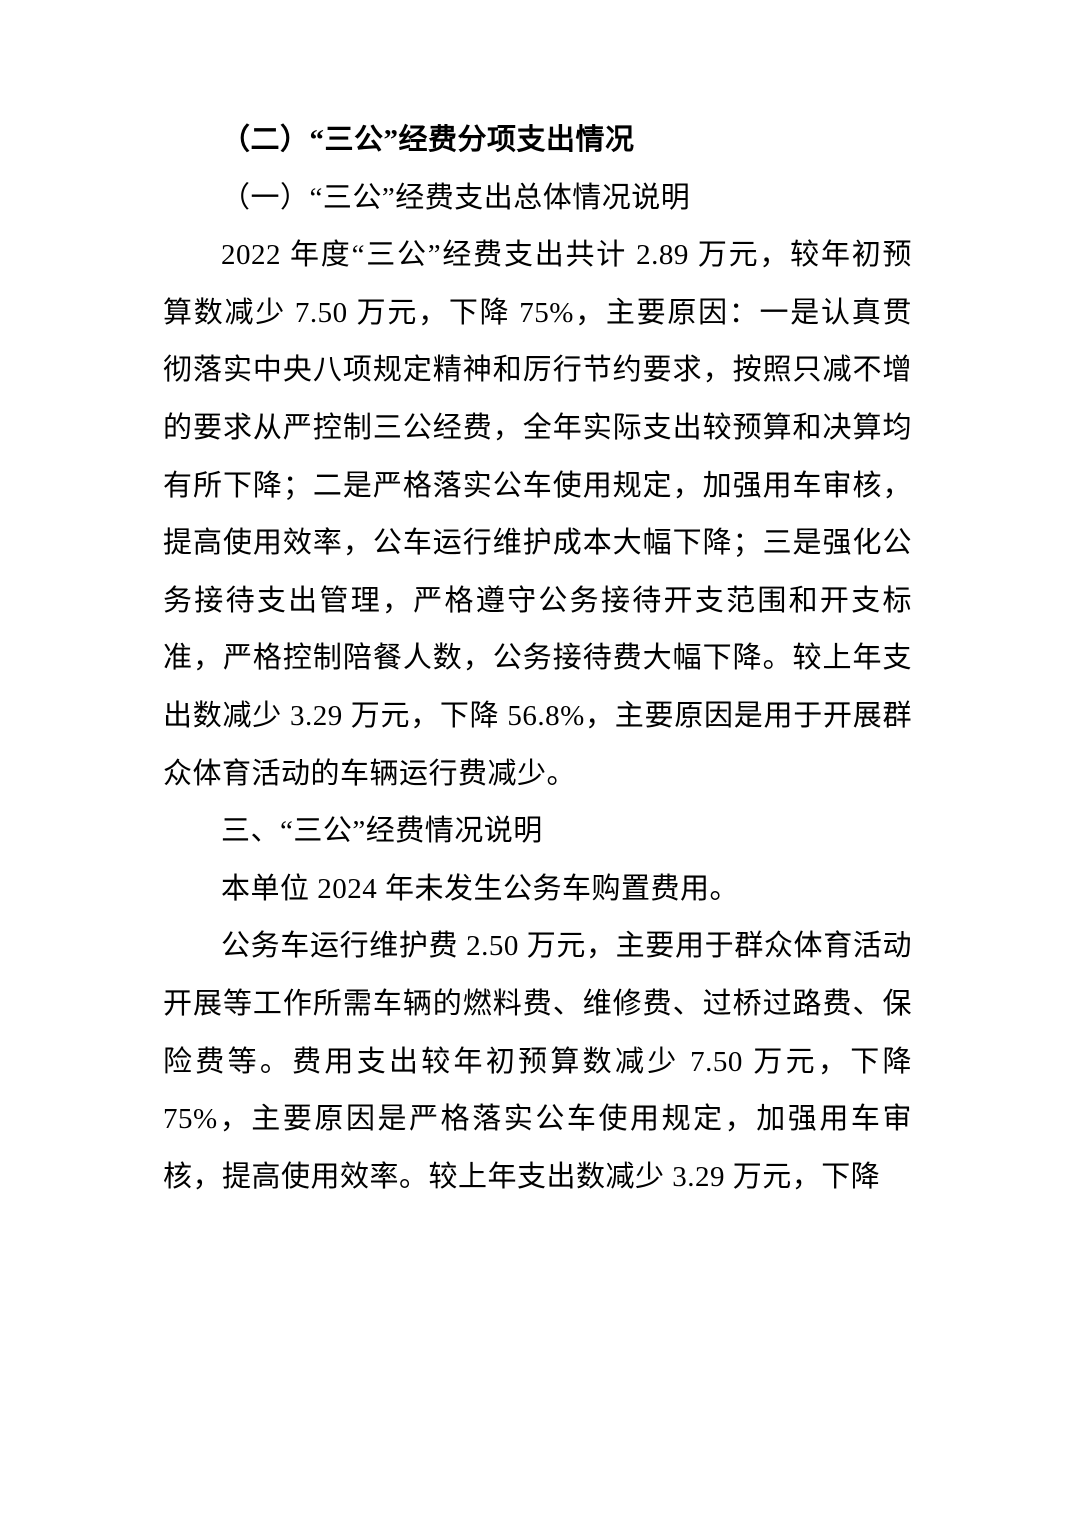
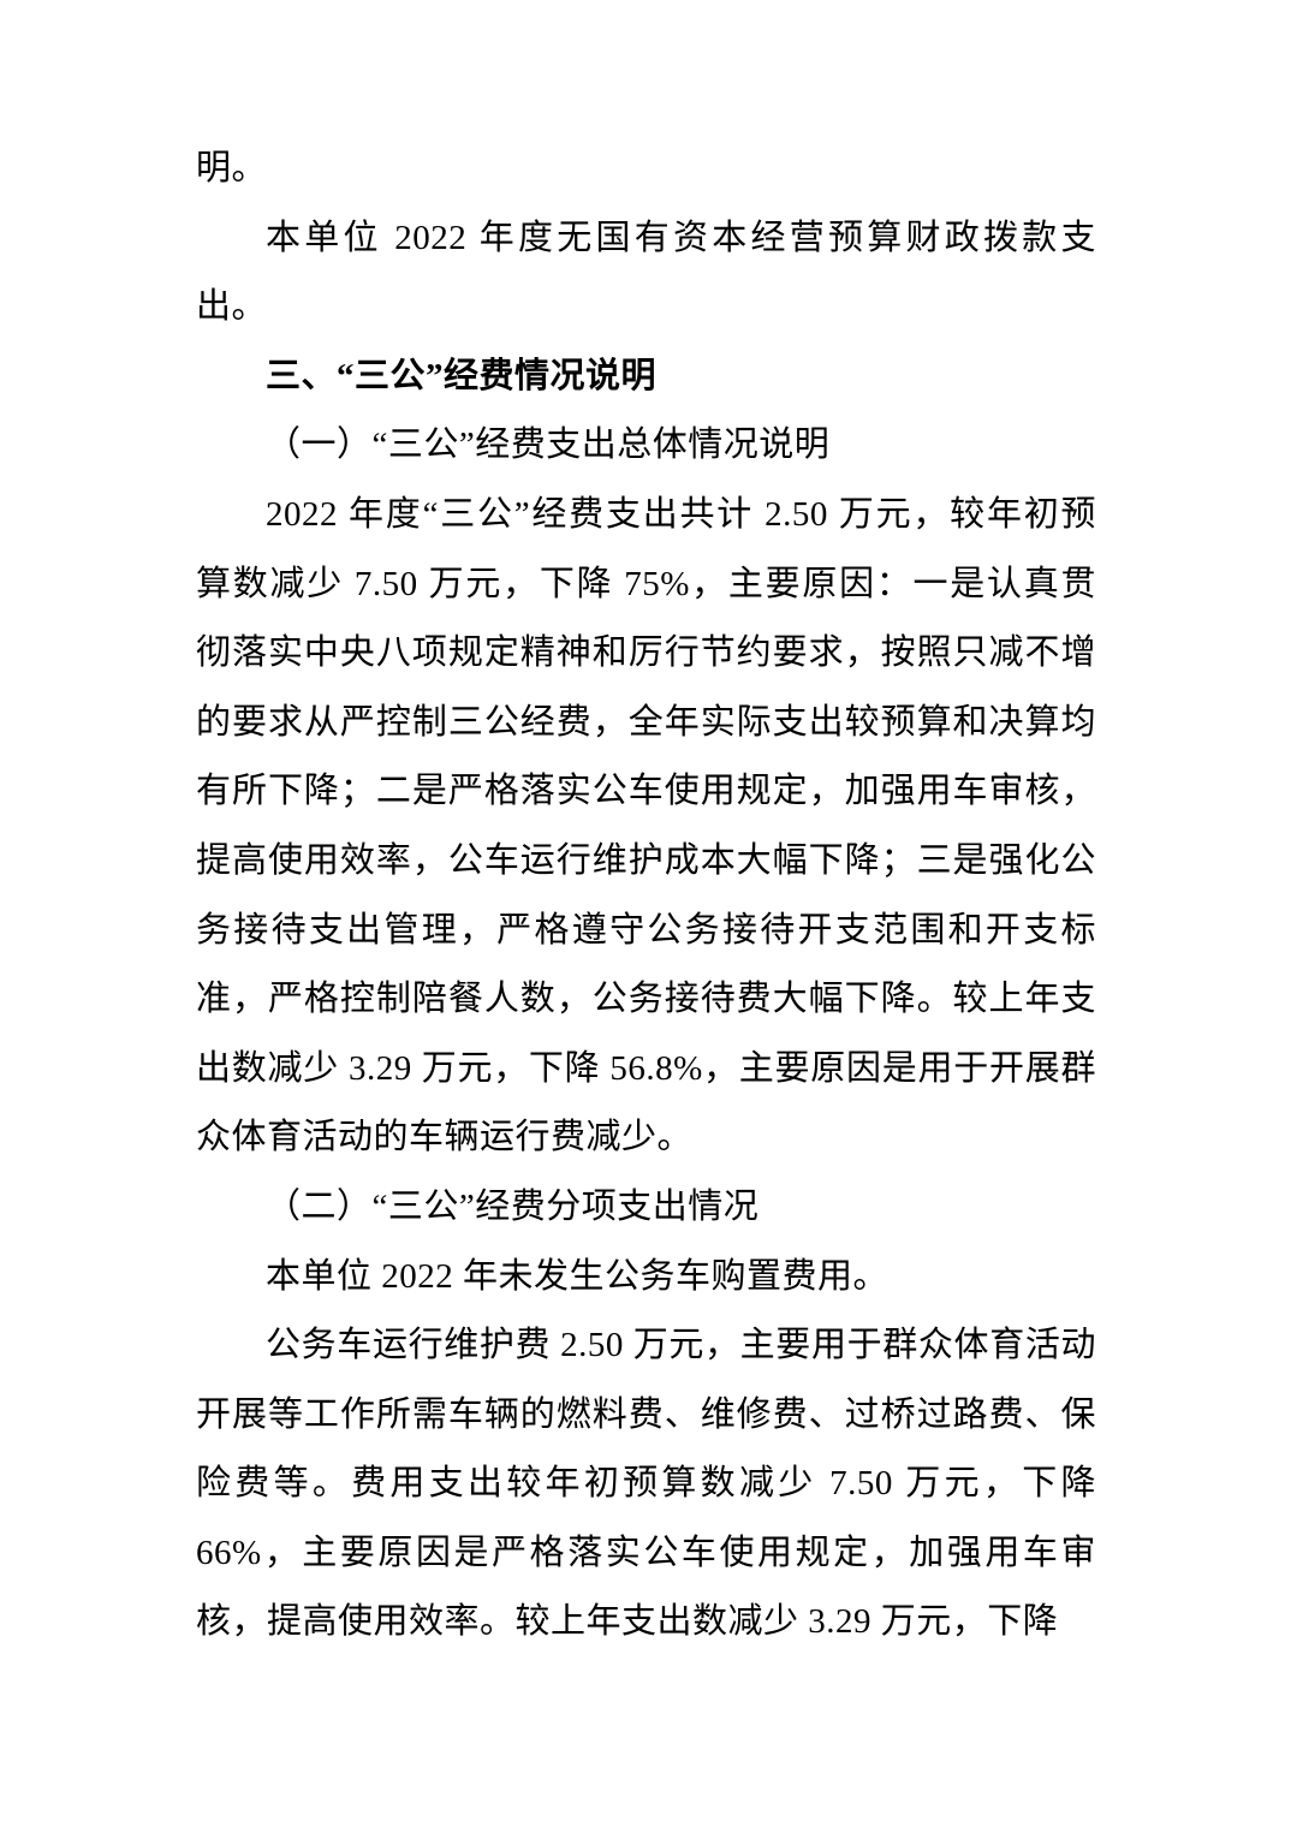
+ 明。
+ 本单位 2022 年度无国有资本经营预算财政拨款支出。
- （二）“三公”经费分项支出情况
+ 三、“三公”经费情况说明
  （一）“三公”经费支出总体情况说明
- 2022 年度“三公”经费支出共计 2.89 万元，较年初预算数减少 7.50 万元，下降 75%，主要原因：一是认真贯彻落实中央八项规定精神和厉行节约要求，按照只减不增的要求从严控制三公经费，全年实际支出较预算和决算均有所下降；二是严格落实公车使用规定，加强用车审核，提高使用效率，公车运行维护成本大幅下降；三是强化公务接待支出管理，严格遵守公务接待开支范围和开支标准，严格控制陪餐人数，公务接待费大幅下降。较上年支出数减少 3.29 万元，下降 56.8%，主要原因是用于开展群众体育活动的车辆运行费减少。
+ 2022 年度“三公”经费支出共计 2.50 万元，较年初预算数减少 7.50 万元，下降 75%，主要原因：一是认真贯彻落实中央八项规定精神和厉行节约要求，按照只减不增的要求从严控制三公经费，全年实际支出较预算和决算均有所下降；二是严格落实公车使用规定，加强用车审核，提高使用效率，公车运行维护成本大幅下降；三是强化公务接待支出管理，严格遵守公务接待开支范围和开支标准，严格控制陪餐人数，公务接待费大幅下降。较上年支出数减少 3.29 万元，下降 56.8%，主要原因是用于开展群众体育活动的车辆运行费减少。
- 三、“三公”经费情况说明
+ （二）“三公”经费分项支出情况
- 本单位 2024 年未发生公务车购置费用。
+ 本单位 2022 年未发生公务车购置费用。
- 公务车运行维护费 2.50 万元，主要用于群众体育活动开展等工作所需车辆的燃料费、维修费、过桥过路费、保险费等。费用支出较年初预算数减少 7.50 万元，下降 75%，主要原因是严格落实公车使用规定，加强用车审核，提高使用效率。较上年支出数减少 3.29 万元，下降
+ 公务车运行维护费 2.50 万元，主要用于群众体育活动开展等工作所需车辆的燃料费、维修费、过桥过路费、保险费等。费用支出较年初预算数减少 7.50 万元，下降 66%，主要原因是严格落实公车使用规定，加强用车审核，提高使用效率。较上年支出数减少 3.29 万元，下降
